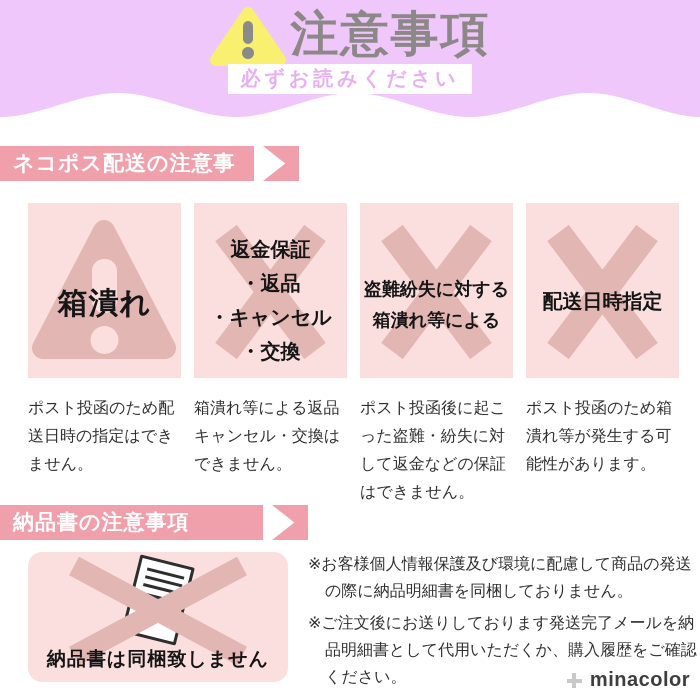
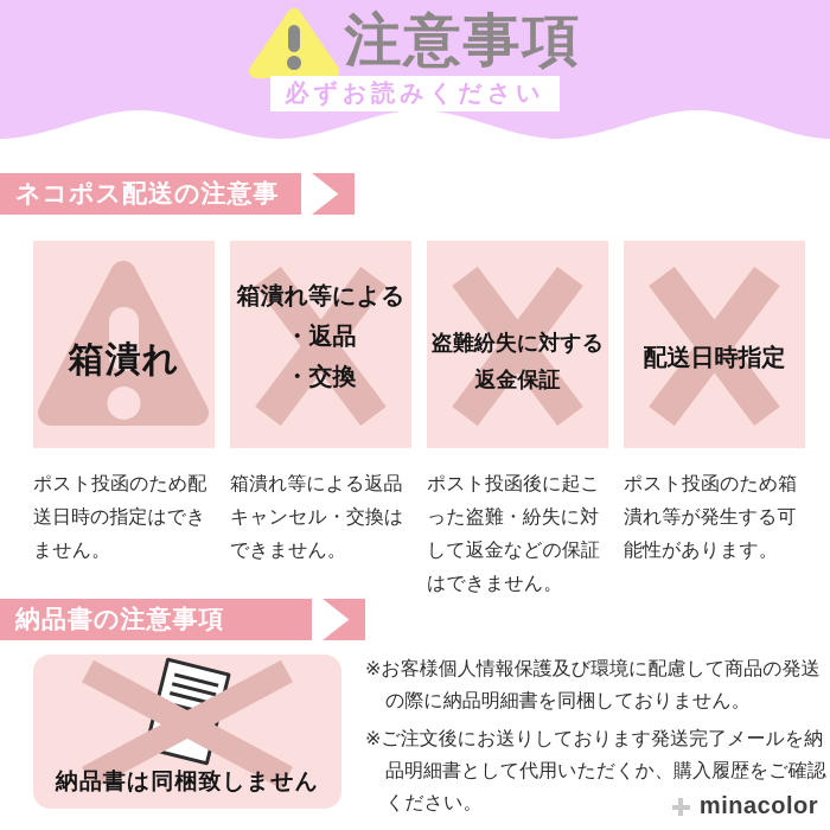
  注意事項
  必ずお読みください
  ネコポス配送の注意事項
  箱潰れ
- 返金保証
+ 箱潰れ等による
  ・返品
- ・キャンセル
  ・交換
  盗難紛失に対する
- 箱潰れ等による
+ 返金保証
  配送日時指定
  ポスト投函のため配送日時の指定はできません。
  箱潰れ等による返品キャンセル・交換はできません。
  ポスト投函後に起こった盗難・紛失に対して返金などの保証はできません。
  ポスト投函のため箱潰れ等が発生する可能性があります。
  納品書の注意事項
  納品書は同梱致しません
  ※お客様個人情報保護及び環境に配慮して商品の発送の際に納品明細書を同梱しておりません。
  ※ご注文後にお送りしております発送完了メールを納品明細書として代用いただくか、購入履歴をご確認ください。
  minacolor
